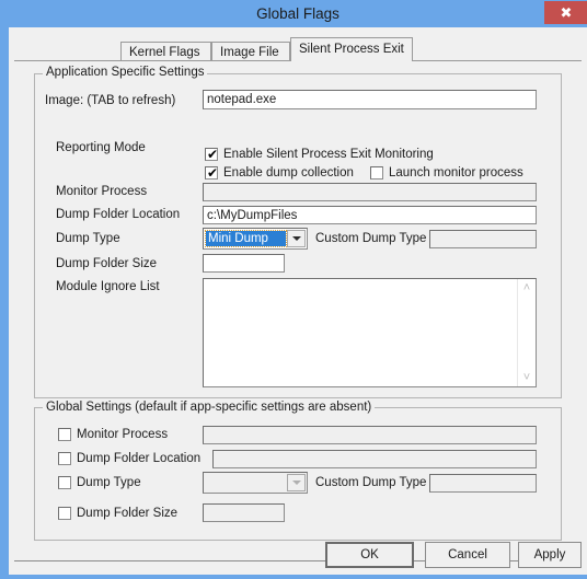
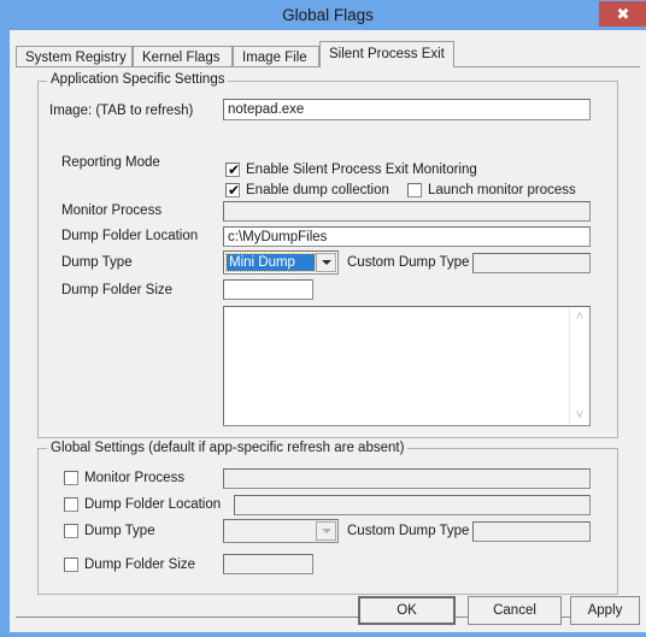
  Global Flags
  ✖
+ System Registry
  Kernel Flags
  Image File
  Silent Process Exit
  Application Specific Settings
  Image: (TAB to refresh)
  notepad.exe
  Reporting Mode
  ✔
  Enable Silent Process Exit Monitoring
  ✔
  Enable dump collection
  Launch monitor process
  Monitor Process
  Dump Folder Location
  c:\MyDumpFiles
  Dump Type
  Mini Dump
  Custom Dump Type
  Dump Folder Size
- Module Ignore List
  ˄
  ˅
- Global Settings (default if app-specific settings are absent)
+ Global Settings (default if app-specific refresh are absent)
  Monitor Process
  Dump Folder Location
  Dump Type
  Custom Dump Type
  Dump Folder Size
  OK
  Cancel
  Apply
